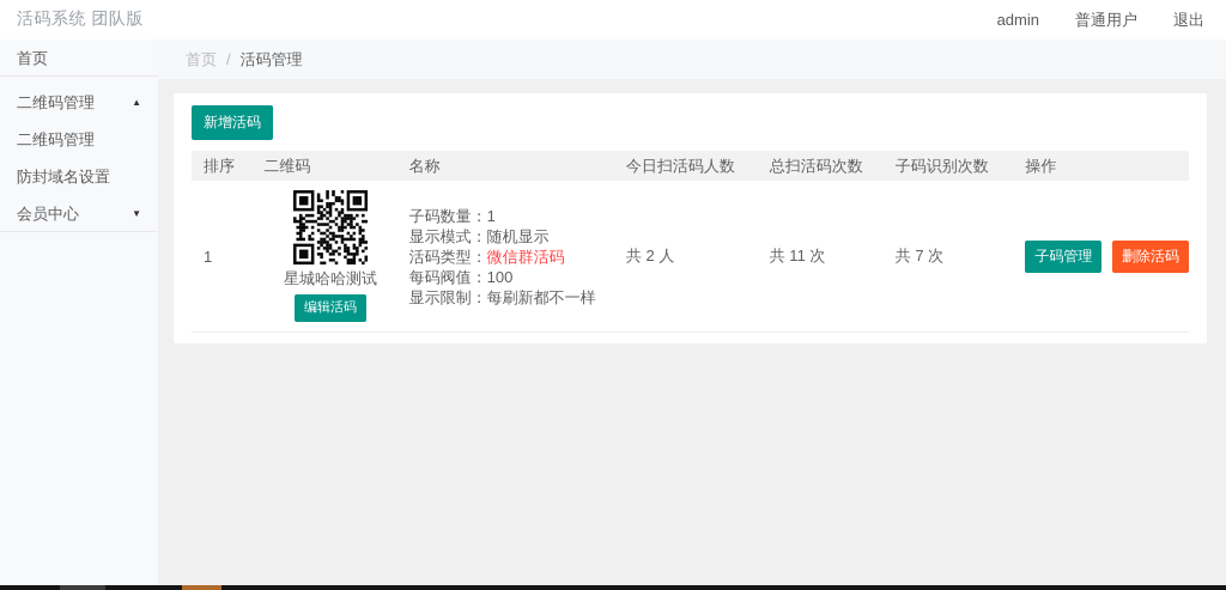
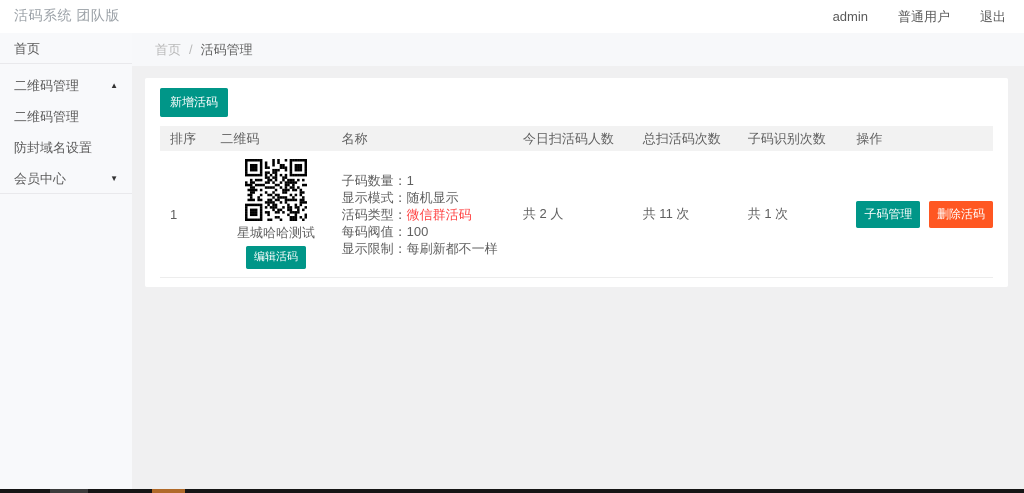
  活码系统 团队版
  admin
  普通用户
  退出
  首页
  二维码管理
  ▲
  二维码管理
  防封域名设置
  会员中心
  ▼
  首页
  /
  活码管理
  新增活码
  排序	二维码	名称	今日扫活码人数	总扫活码次数	子码识别次数	操作
- 1	星城哈哈测试 编辑活码	子码数量：1 显示模式：随机显示 活码类型：微信群活码 每码阀值：100 显示限制：每刷新都不一样	共 2 人	共 11 次	共 7 次	子码管理 删除活码
+ 1	星城哈哈测试 编辑活码	子码数量：1 显示模式：随机显示 活码类型：微信群活码 每码阀值：100 显示限制：每刷新都不一样	共 2 人	共 11 次	共 1 次	子码管理 删除活码
